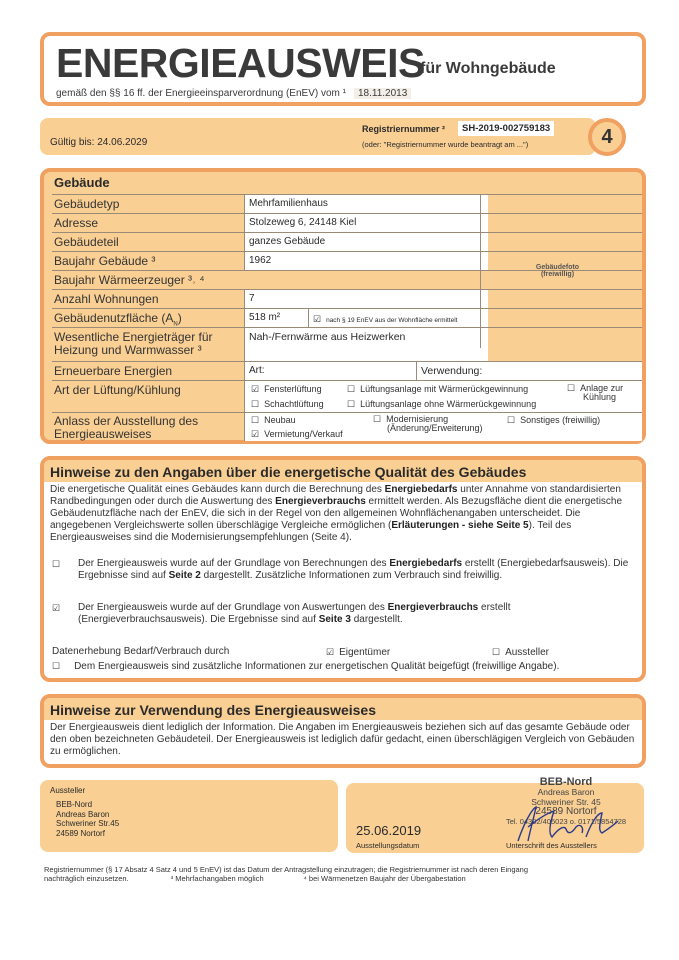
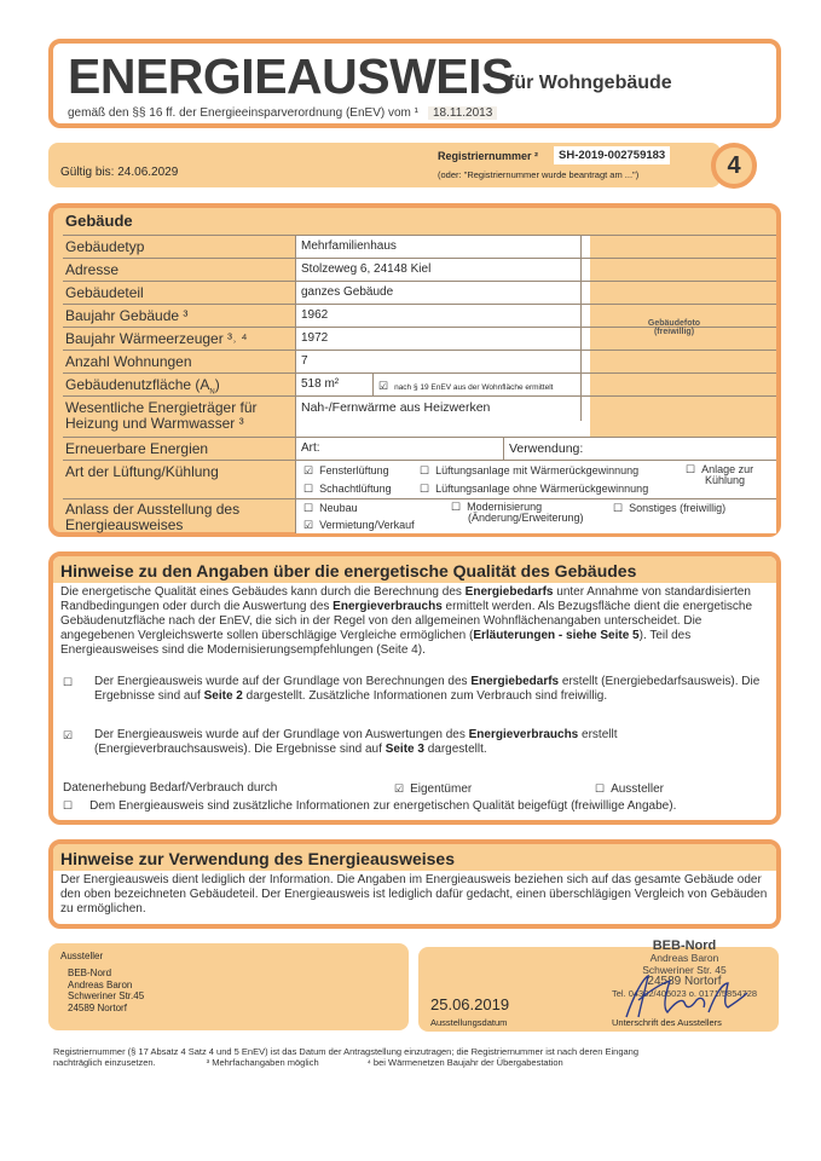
  ENERGIEAUSWEIS
  für Wohngebäude
  gemäß den §§ 16 ff. der Energieeinsparverordnung (EnEV) vom ¹ 18.11.2013
  Gültig bis: 24.06.2029
  Registriernummer ²
  SH-2019-002759183
  (oder: "Registriernummer wurde beantragt am ...")
  4
  Gebäude
  Gebäudetyp
  Mehrfamilienhaus
  Adresse
  Stolzeweg 6, 24148 Kiel
  Gebäudeteil
  ganzes Gebäude
  Baujahr Gebäude ³
  1962
  Baujahr Wärmeerzeuger ³˒ ⁴
+ 1972
  Anzahl Wohnungen
  7
  Gebäudenutzfläche (A )
  518 m²
  Wesentliche Energieträger für
  Heizung und Warmwasser ³
  Nah-/Fernwärme aus Heizwerken
  Erneuerbare Energien
  Art:
  Verwendung:
  Art der Lüftung/Kühlung
  ☑ Fensterlüftung
  ☐ Lüftungsanlage mit Wärmerückgewinnung
  ☐ Anlage zur
  Kühlung
  ☐ Schachtlüftung
  ☐ Lüftungsanlage ohne Wärmerückgewinnung
  Anlass der Ausstellung des
  Energieausweises
  ☐ Neubau
  ☐ Modernisierung
  (Änderung/Erweiterung)
  ☐ Sonstiges (freiwillig)
  ☑ Vermietung/Verkauf
  Hinweise zu den Angaben über die energetische Qualität des Gebäudes
  Die energetische Qualität eines Gebäudes kann durch die Berechnung des Energiebedarfs unter Annahme von standardisierten Randbedingungen oder durch die Auswertung des Energieverbrauchs ermittelt werden. Als Bezugsfläche dient die energetische Gebäudenutzfläche nach der EnEV, die sich in der Regel von den allgemeinen Wohnflächenangaben unterscheidet. Die angegebenen Vergleichswerte sollen überschlägige Vergleiche ermöglichen (Erläuterungen - siehe Seite 5). Teil des Energieausweises sind die Modernisierungsempfehlungen (Seite 4).
  ☐
  Der Energieausweis wurde auf der Grundlage von Berechnungen des Energiebedarfs erstellt (Energiebedarfsausweis). Die Ergebnisse sind auf Seite 2 dargestellt. Zusätzliche Informationen zum Verbrauch sind freiwillig.
  ☑
  Der Energieausweis wurde auf der Grundlage von Auswertungen des Energieverbrauchs erstellt (Energieverbrauchsausweis). Die Ergebnisse sind auf Seite 3 dargestellt.
  Datenerhebung Bedarf/Verbrauch durch
  ☑ Eigentümer
  ☐ Aussteller
  ☐ Dem Energieausweis sind zusätzliche Informationen zur energetischen Qualität beigefügt (freiwillige Angabe).
  Hinweise zur Verwendung des Energieausweises
  Der Energieausweis dient lediglich der Information. Die Angaben im Energieausweis beziehen sich auf das gesamte Gebäude oder den oben bezeichneten Gebäudeteil. Der Energieausweis ist lediglich dafür gedacht, einen überschlägigen Vergleich von Gebäuden zu ermöglichen.
  Aussteller
  BEB-Nord
  Andreas Baron
  Schweriner Str.45
  24589 Nortorf
  BEB-Nord
  Andreas Baron
  Schweriner Str. 45
  24589 Nortorf
  Tel. 032/405023 o. 017/5854728
  25.06.2019
  Ausstellungsdatum
  Unterschrift des Ausstellers
  Registriernummer (§ 17 Absatz 4 Satz 4 und 5 EnEV) ist das Datum der Antragstellung einzutragen; die Registriernummer ist nach deren Eingang
  nachträglich einzusetzen. ³ Mehrfachangaben möglich ⁴ bei Wärmenetzen Baujahr der Übergabestation
